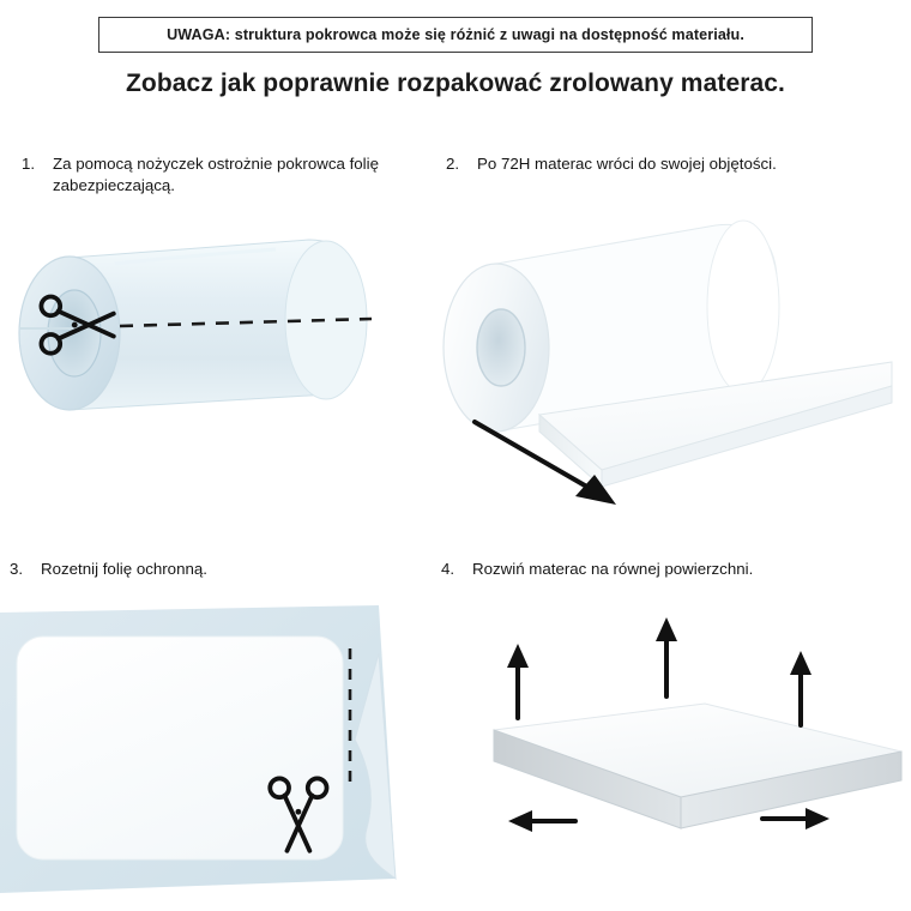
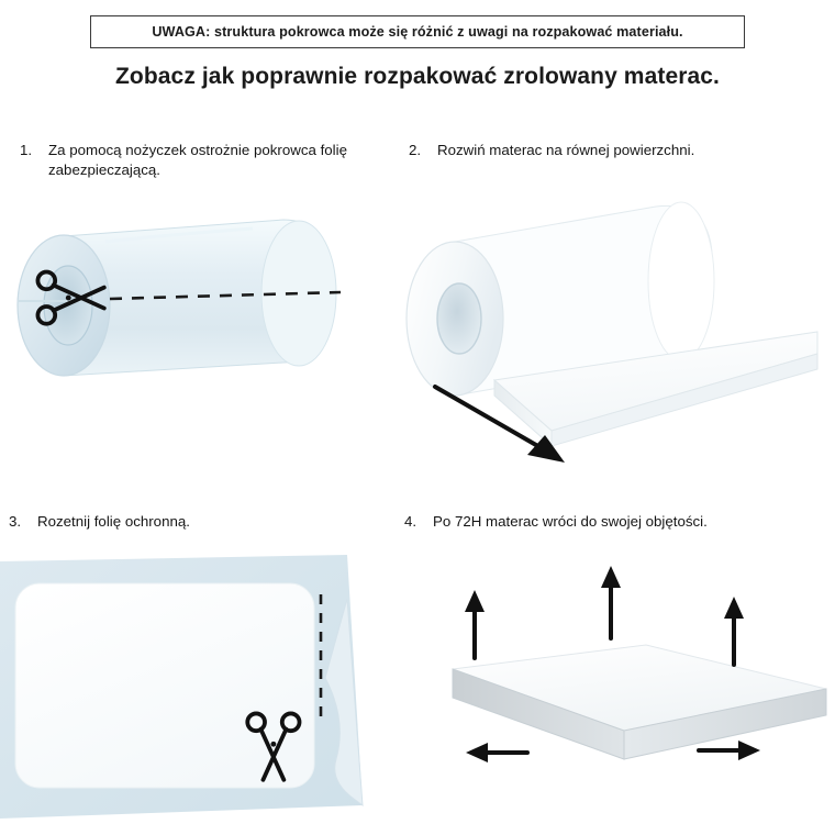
- UWAGA: struktura pokrowca może się różnić z uwagi na dostępność materiału.
+ UWAGA: struktura pokrowca może się różnić z uwagi na rozpakować materiału.
  Zobacz jak poprawnie rozpakować zrolowany materac.
  1.
  Za pomocą nożyczek ostrożnie pokrowca folię zabezpieczającą.
  2.
- Po 72H materac wróci do swojej objętości.
+ Rozwiń materac na równej powierzchni.
  3.
  Rozetnij folię ochronną.
  4.
- Rozwiń materac na równej powierzchni.
+ Po 72H materac wróci do swojej objętości.
